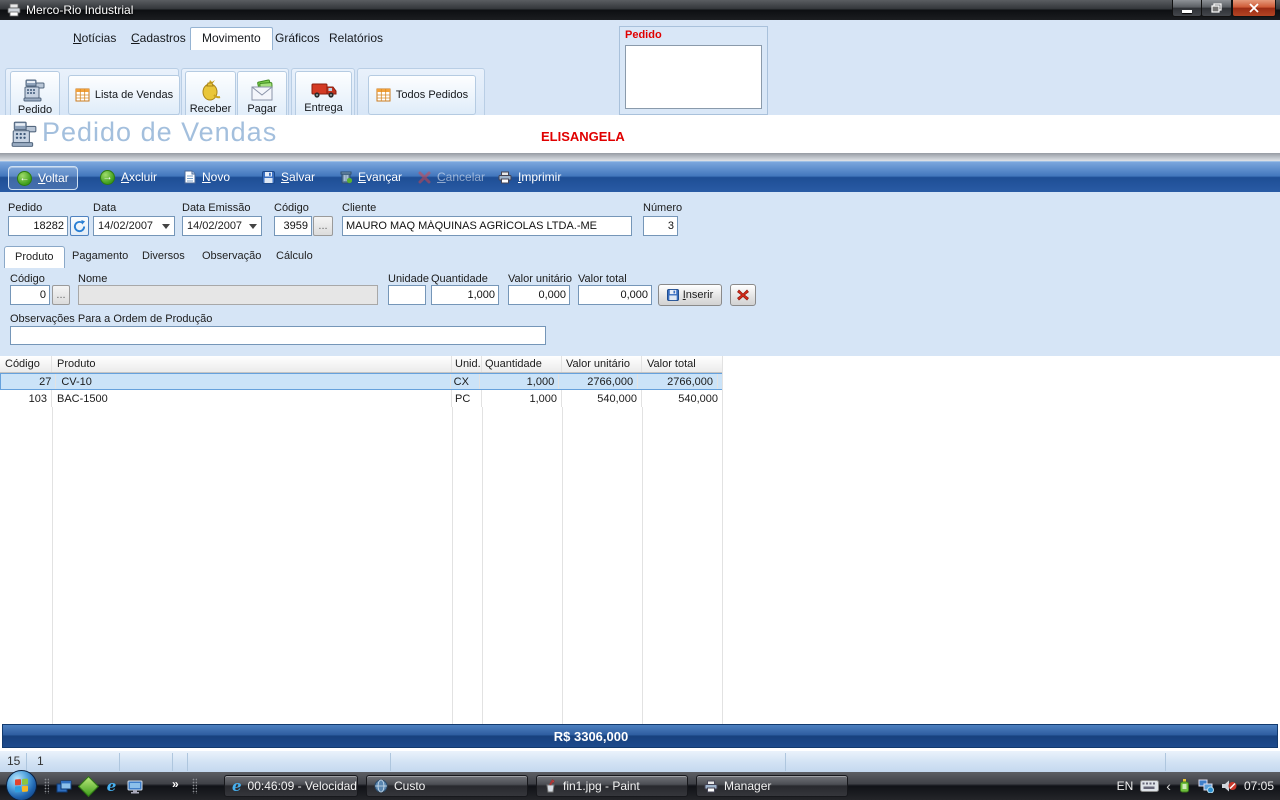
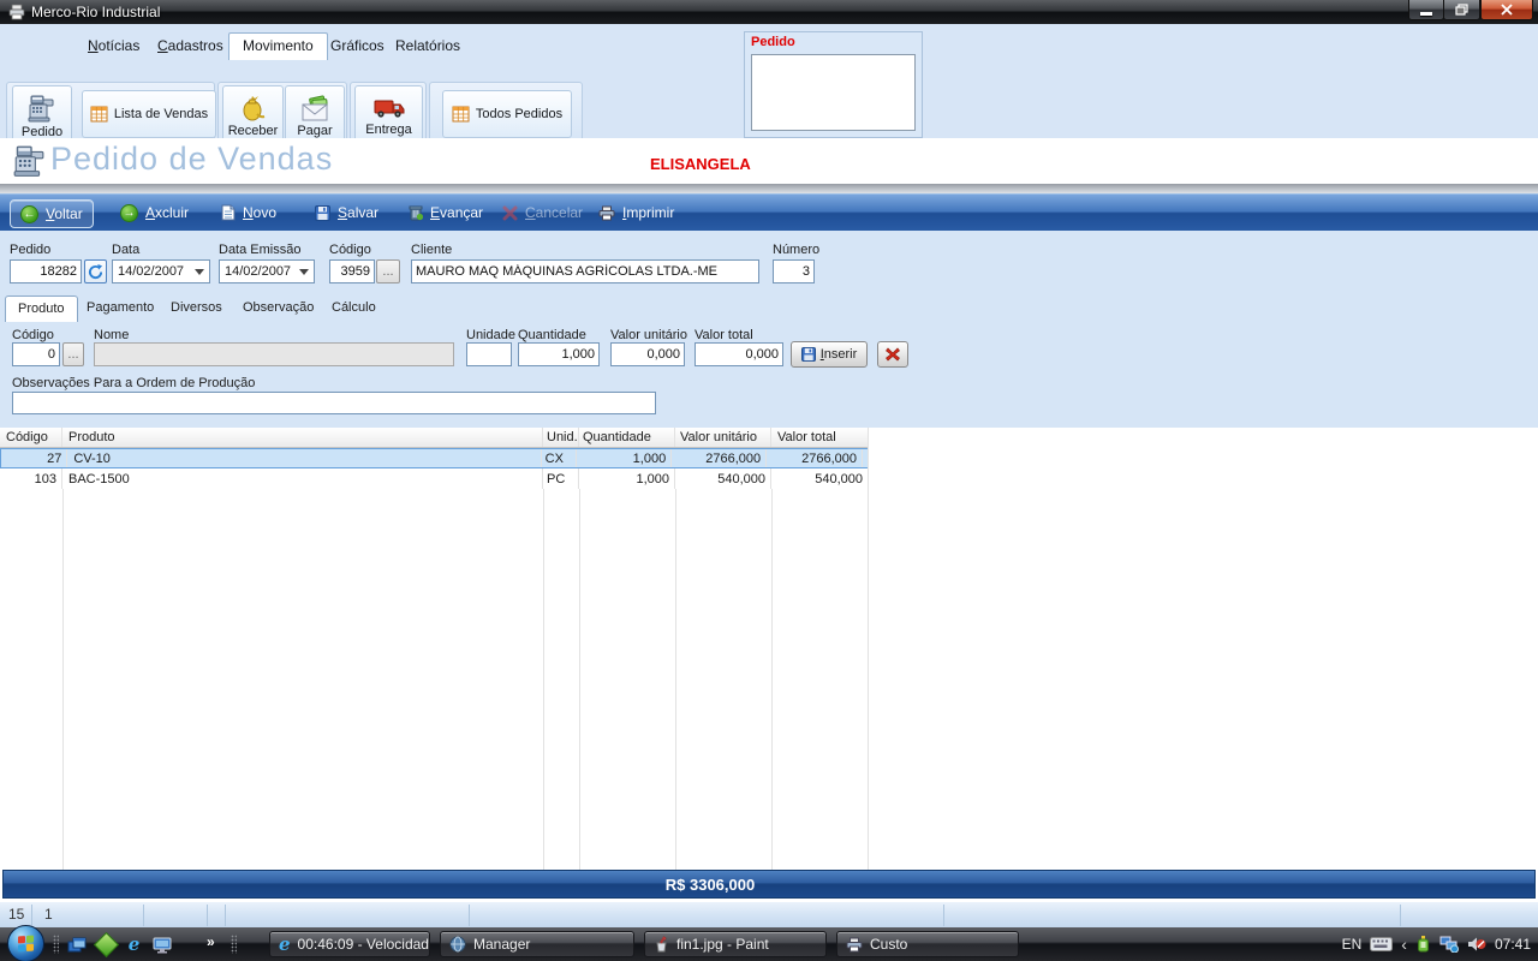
  Merco-Rio Industrial
  Notícias
  Cadastros
  Movimento
  Gráficos
  Relatórios
  Pedido
  Lista de Vendas
  Receber
  Pagar
  Entrega
  Todos Pedidos
  Pedido
  Pedido de Vendas
  ELISANGELA
  ←
  Voltar
  →
  Axcluir
  Novo
  Salvar
  Evançar
  Cancelar
  Imprimir
  Pedido
  Data
  Data Emissão
  Código
  Cliente
  Número
  18282
  14/02/2007
  14/02/2007
  3959
  ...
  MAURO MAQ MÁQUINAS AGRÍCOLAS LTDA.-ME
  3
  Produto
  Pagamento
  Diversos
  Observação
  Cálculo
  Código
  Nome
  Unidade
  Quantidade
  Valor unitário
  Valor total
  0
  ...
  1,000
  0,000
  0,000
  Inserir
  Observações Para a Ordem de Produção
  Código
  Produto
  Unid.
  Quantidade
  Valor unitário
  Valor total
  27
  CV-10
  CX
  1,000
  2766,000
  2766,000
  103
  BAC-1500
  PC
  1,000
  540,000
  540,000
  R$ 3306,000
  15
  1
  e
  »
  e
  00:46:09 - Velocidad
- Custo
+ Manager
  fin1.jpg - Paint
- Manager
+ Custo
  EN
  ‹
- 07:05
+ 07:41
